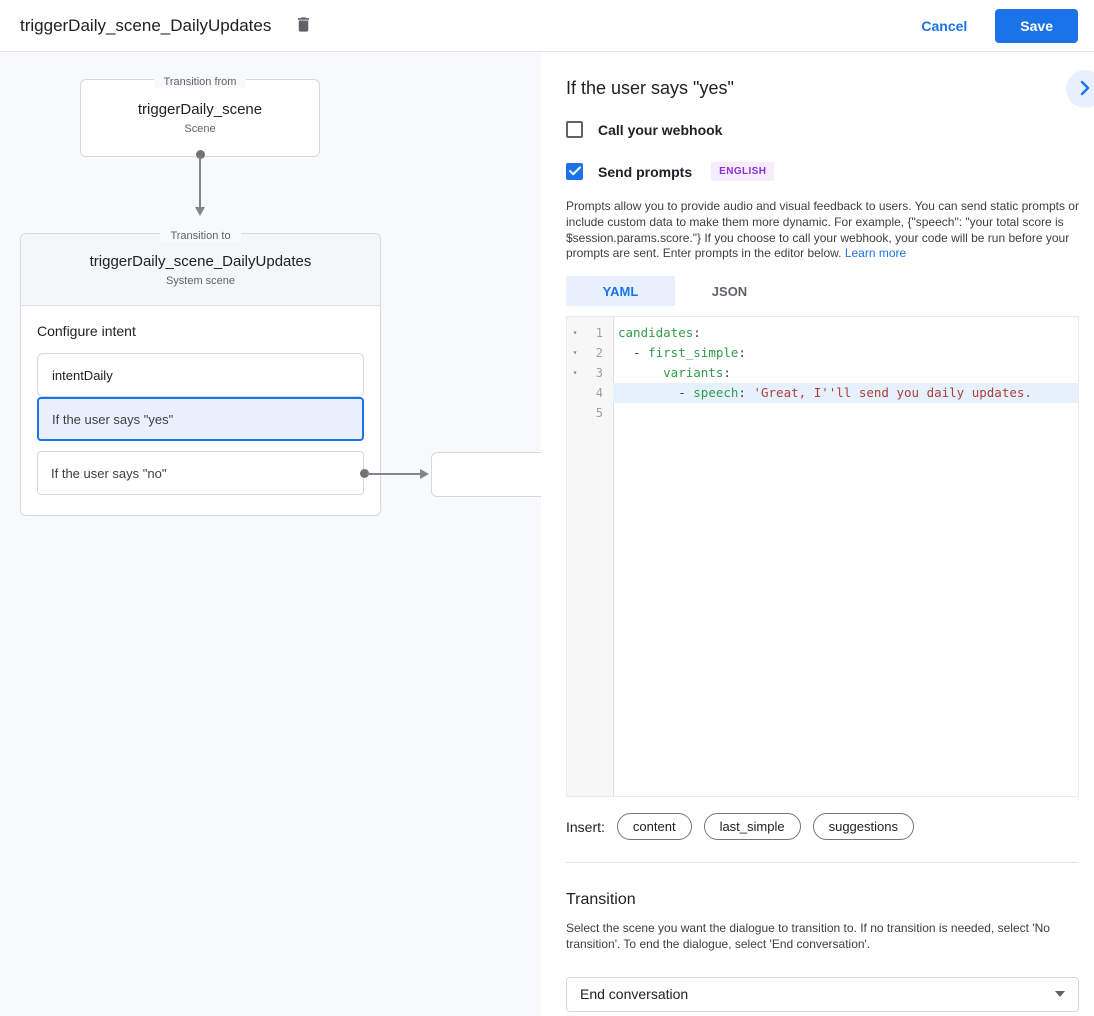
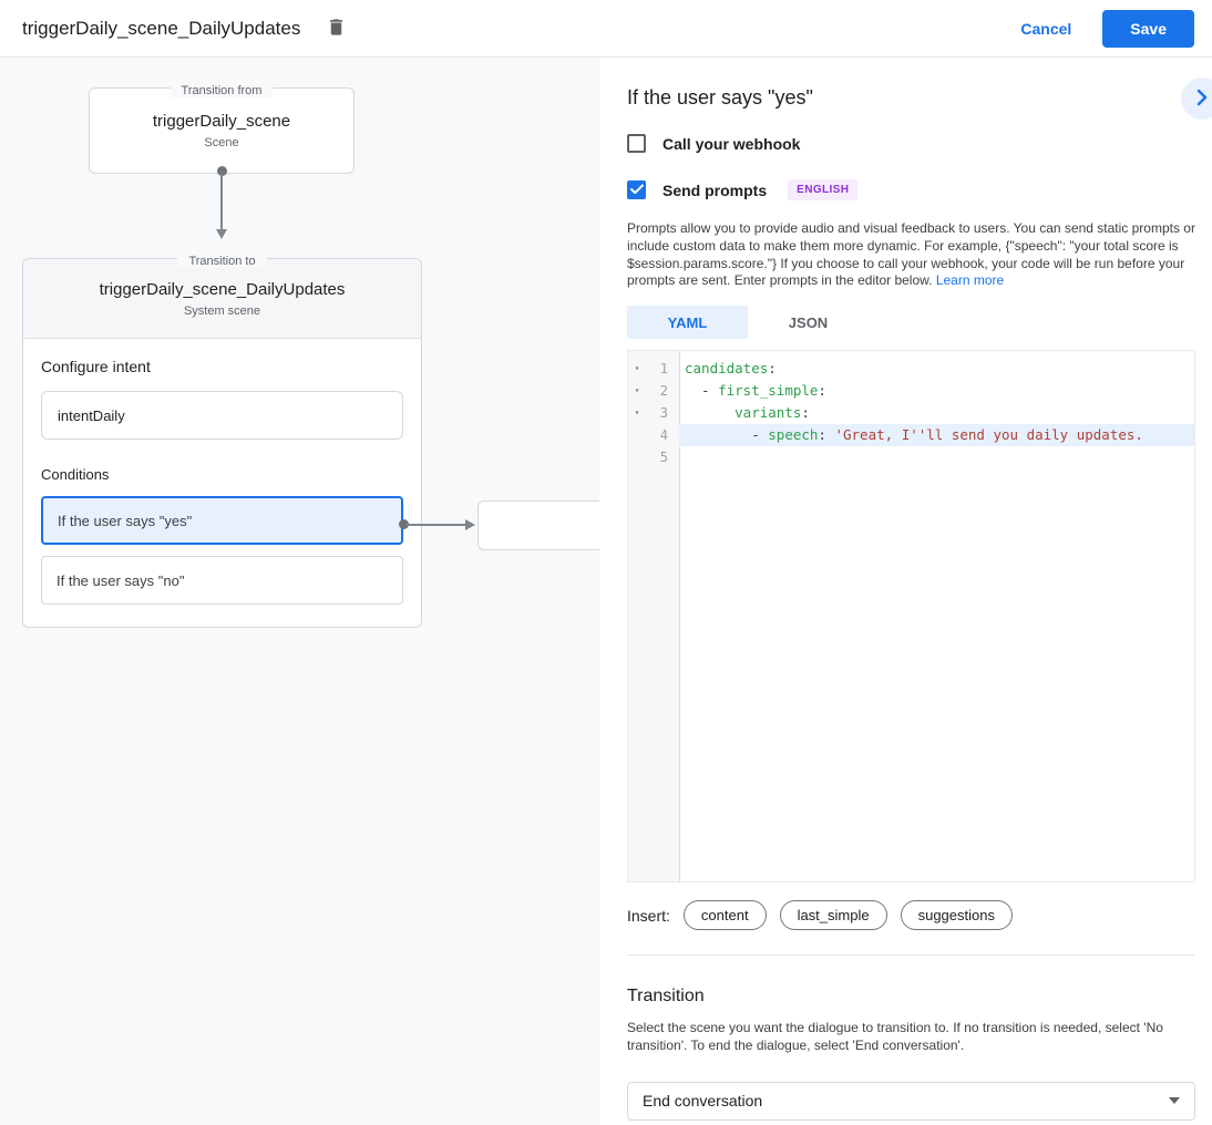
  triggerDaily_scene_DailyUpdates
  Cancel
  Save
  Transition from
  triggerDaily_scene
  Scene
  Transition to
  triggerDaily_scene_DailyUpdates
  System scene
  Configure intent
  intentDaily
+ Conditions
  If the user says "yes"
  If the user says "no"
  If the user says "yes"
  Call your webhook
  Send prompts
  ENGLISH
  Prompts allow you to provide audio and visual feedback to users. You can send static prompts or include custom data to make them more dynamic. For example, {"speech": "your total score is $session.params.score."} If you choose to call your webhook, your code will be run before your prompts are sent. Enter prompts in the editor below. Learn more
  YAML
  JSON
  ▾
  1
  candidates:
  ▾
  2
  - first_simple:
  ▾
  3
  variants:
  4
  - speech: 'Great, I''ll send you daily updates.
  5
  Insert:
  content
  last_simple
  suggestions
  Transition
  Select the scene you want the dialogue to transition to. If no transition is needed, select 'No transition'. To end the dialogue, select 'End conversation'.
  End conversation
